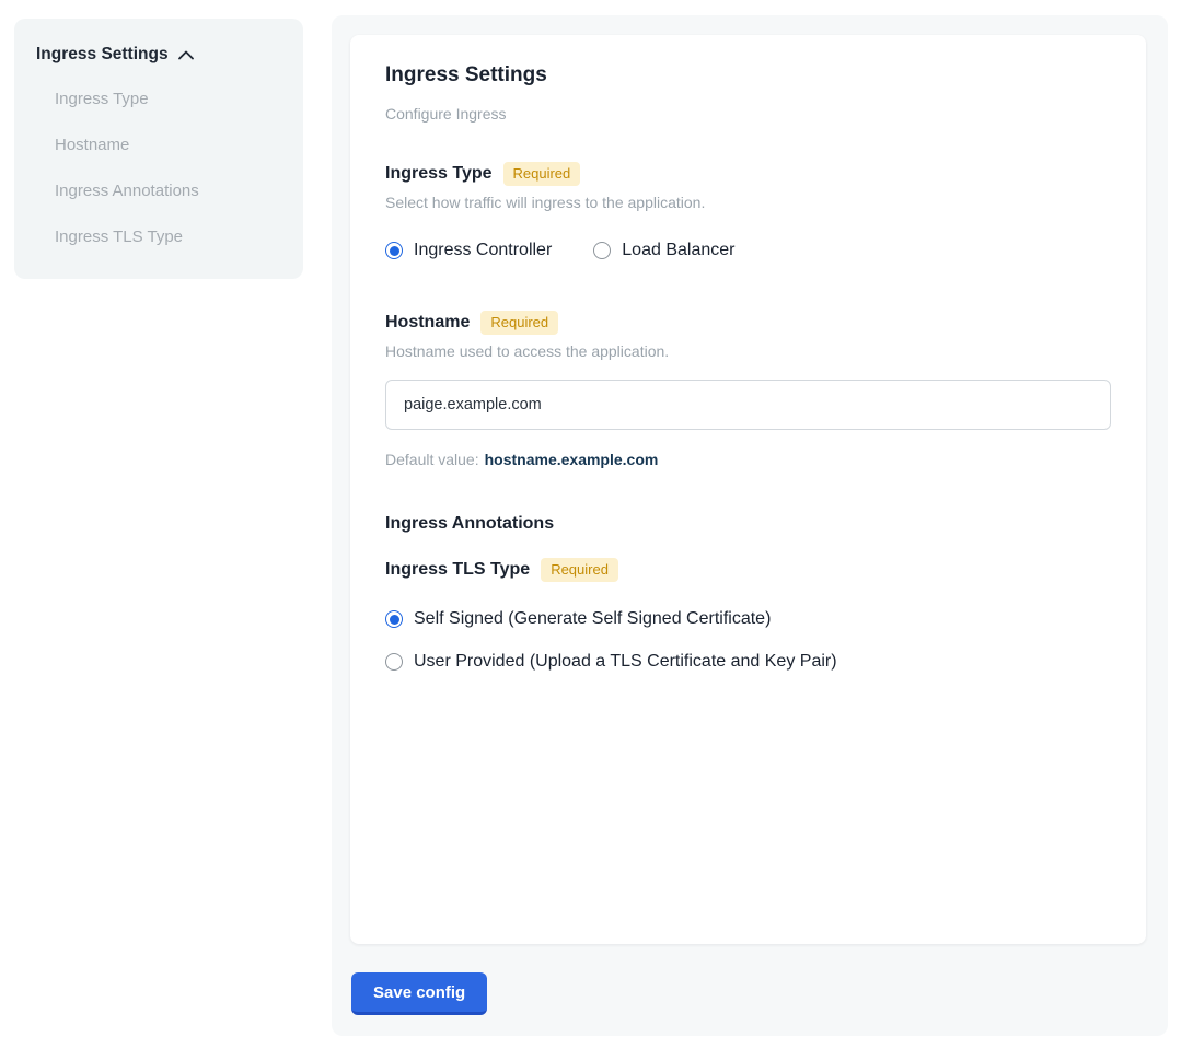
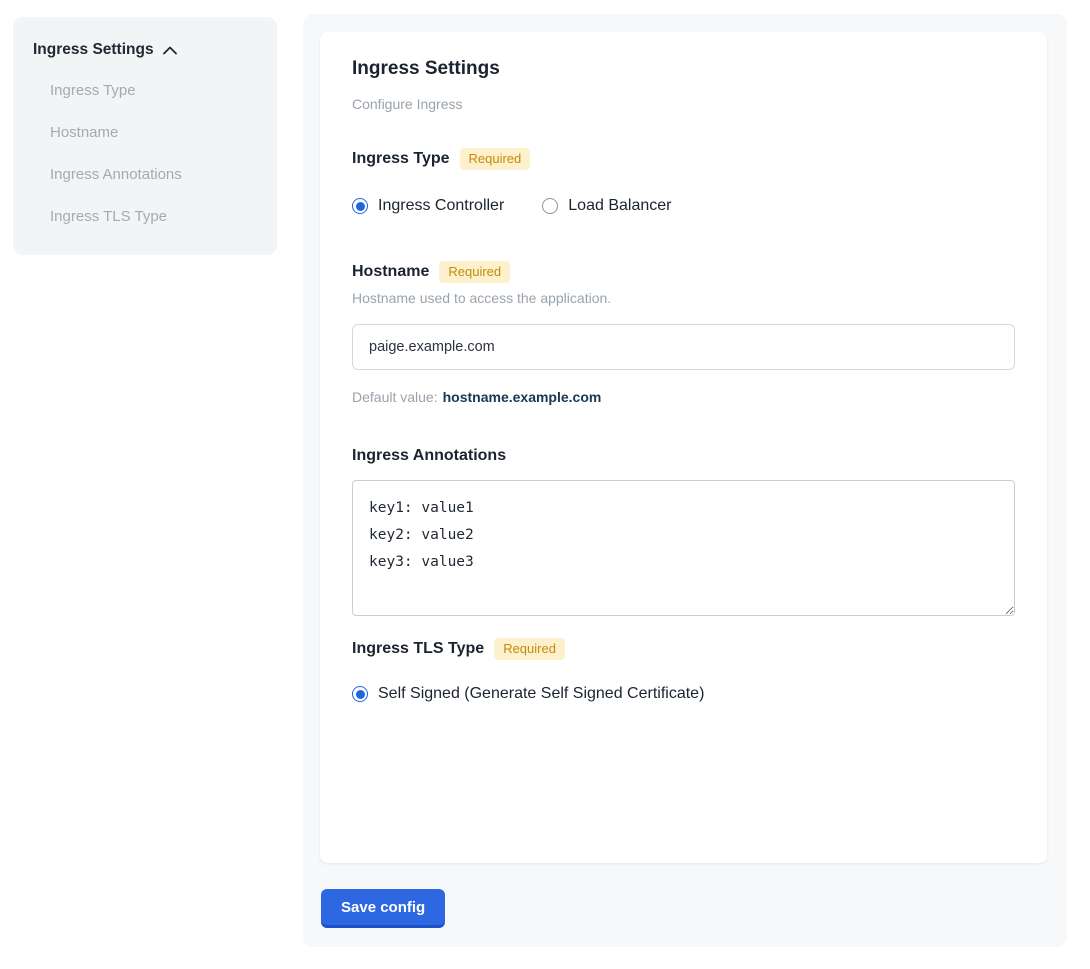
  Ingress Settings
  Ingress Type
  Hostname
  Ingress Annotations
  Ingress TLS Type
  Ingress Settings
  Configure Ingress
  Ingress Type
  Required
- Select how traffic will ingress to the application.
  Ingress Controller
  Load Balancer
  Hostname
  Required
  Hostname used to access the application.
  paige.example.com
  Default value: hostname.example.com
  Ingress Annotations
+ key1: value1
+ key2: value2
+ key3: value3
  Ingress TLS Type
  Required
  Self Signed (Generate Self Signed Certificate)
- User Provided (Upload a TLS Certificate and Key Pair)
  Save config
